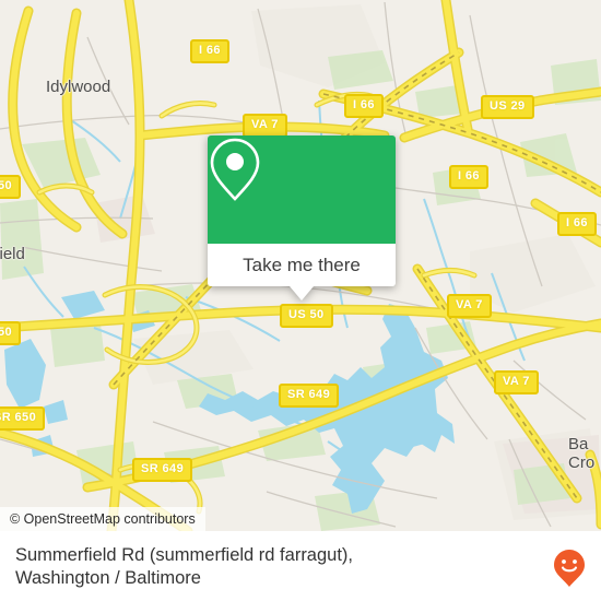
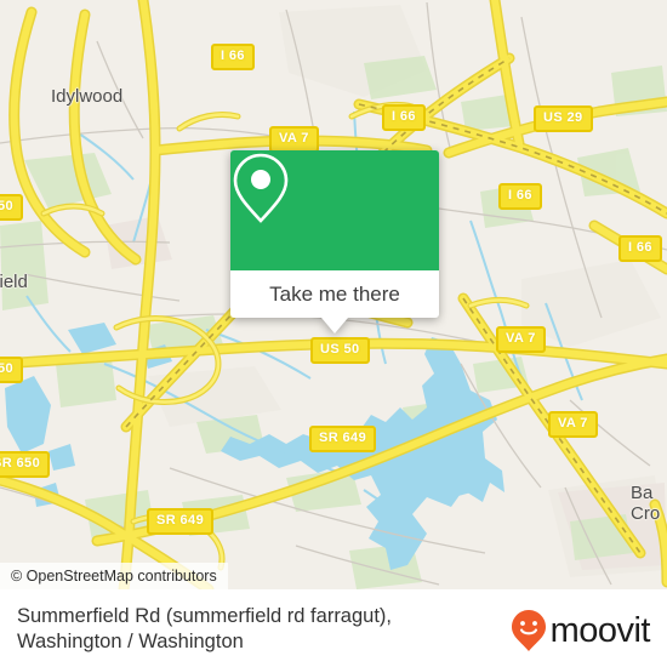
  Idylwood
  Ba
  Cro
  I 66
  I 66
  US 29
  VA 7
  I 66
  I 66
  50
  50
  US 50
  VA 7
  R 650
  SR 649
  VA 7
  SR 649
  Take me there
  © OpenStreetMap contributors
- Summerfield Rd (summerfield rd farragut), Washington / Baltimore
+ Summerfield Rd (summerfield rd farragut), Washington / Washington
+ moovit
